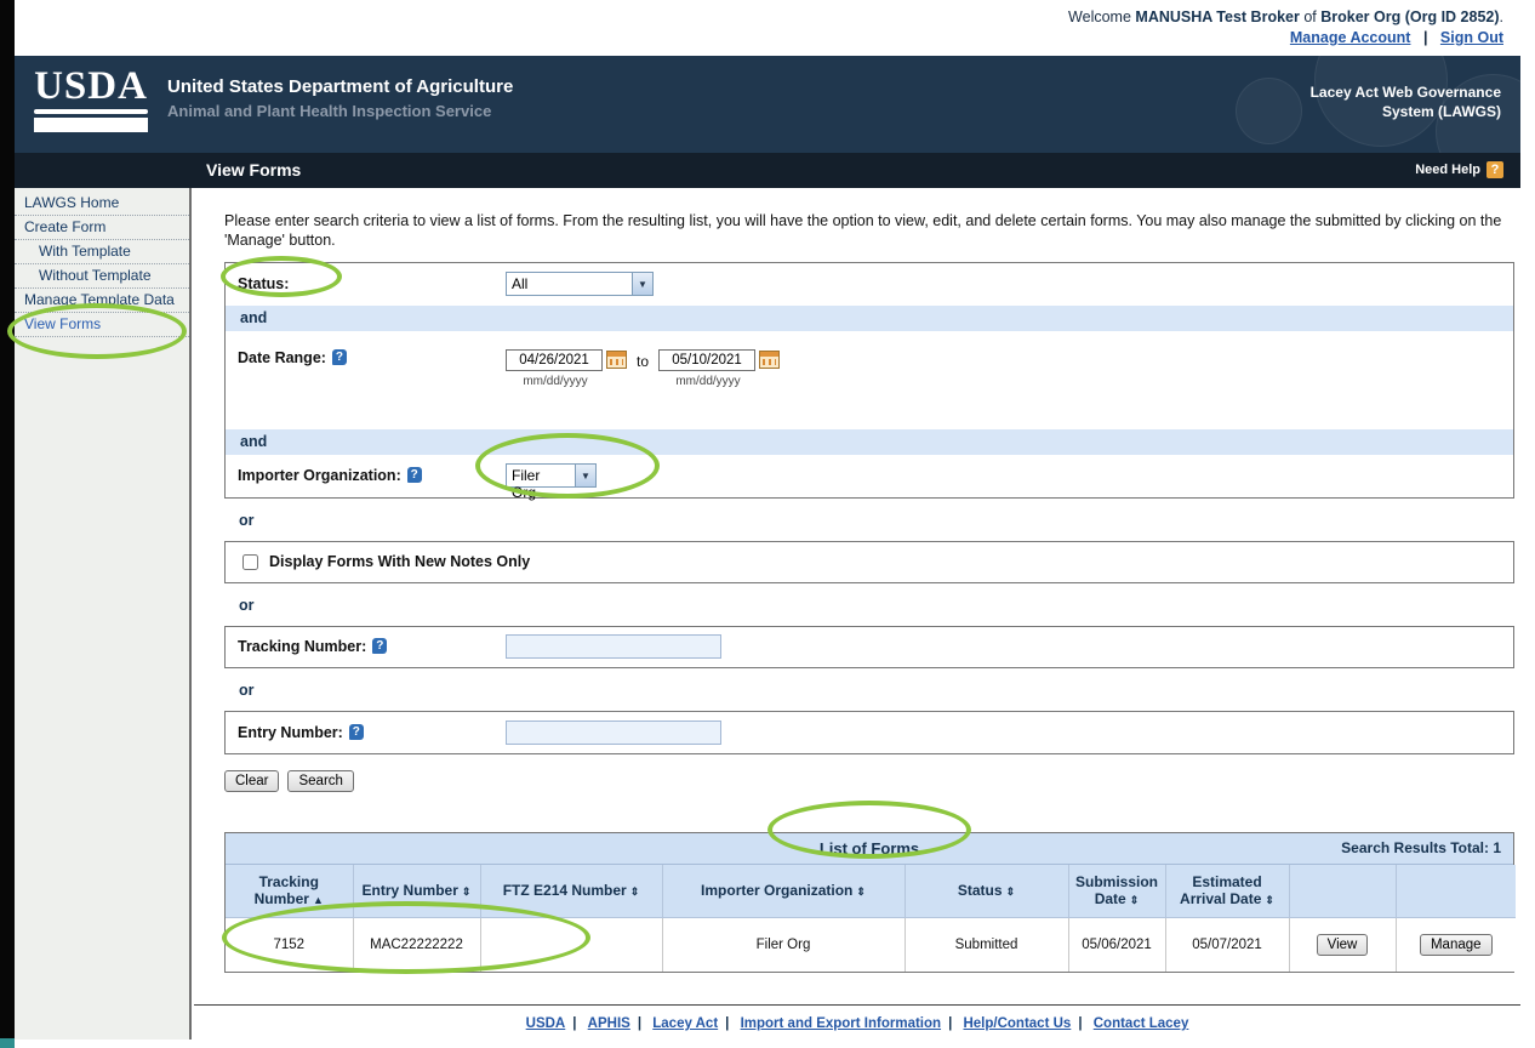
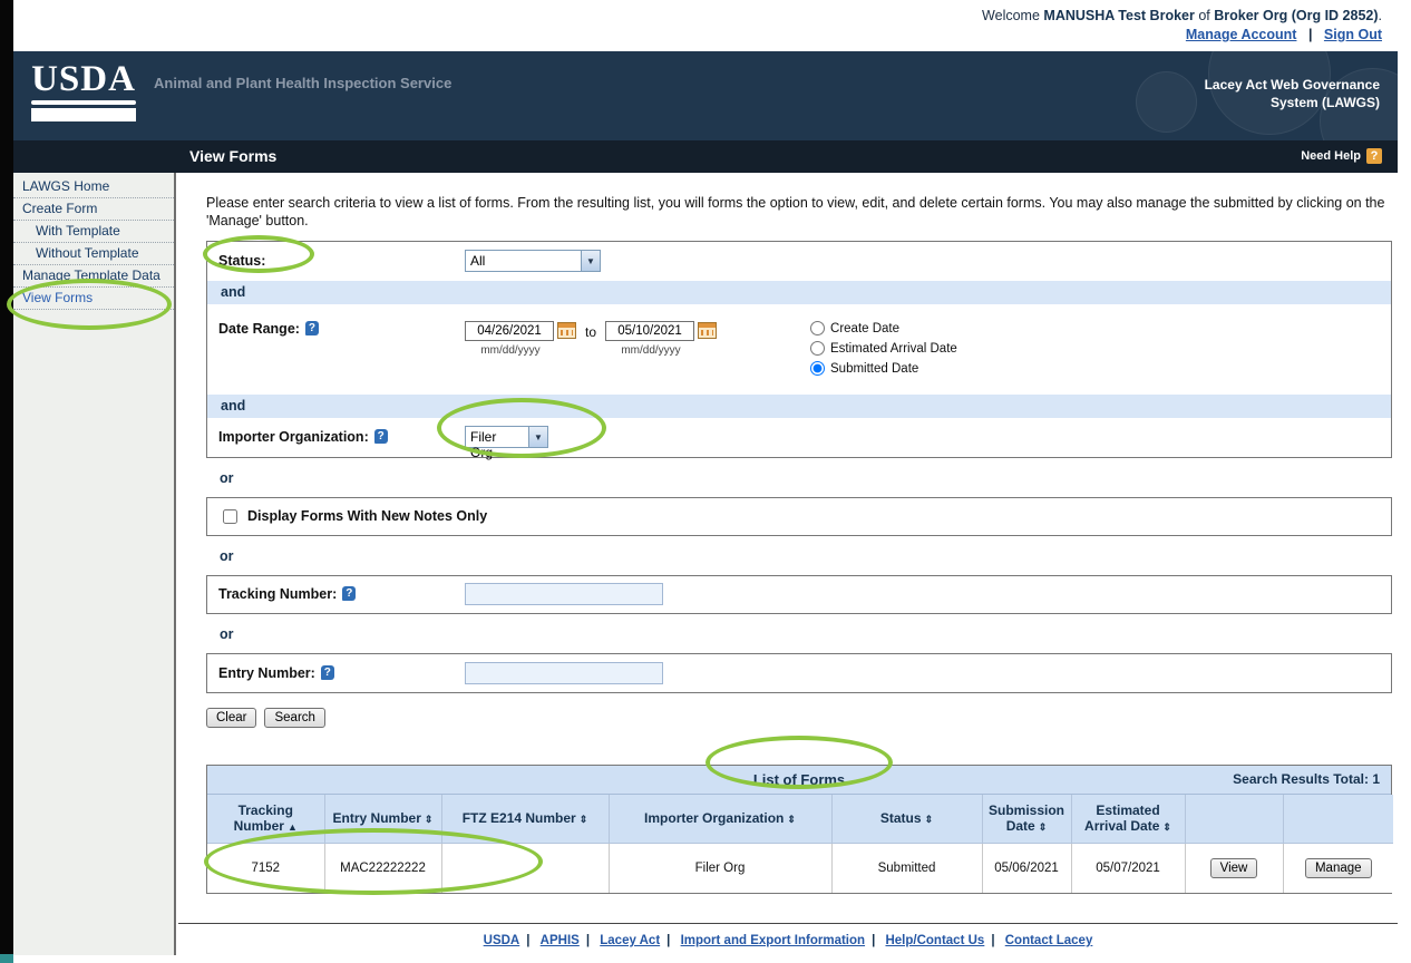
  Welcome MANUSHA Test Broker of Broker Org (Org ID 2852).
  Manage Account | Sign Out
  USDA
- United States Department of Agriculture
  Animal and Plant Health Inspection Service
  Lacey Act Web Governance
  System (LAWGS)
  View Forms
  Need Help
  ?
  LAWGS Home
  Create Form
  With Template
  Without Template
  Manage Template Data
  View Forms
- Please enter search criteria to view a list of forms. From the resulting list, you will have the option to view, edit, and delete certain forms. You may also manage the submitted by clicking on the 'Manage' button.
+ Please enter search criteria to view a list of forms. From the resulting list, you will forms the option to view, edit, and delete certain forms. You may also manage the submitted by clicking on the 'Manage' button.
  Status:
  All
  ▼
  and
  Date Range: ?
  04/26/2021
  mm/dd/yyyy
  to
  05/10/2021
  mm/dd/yyyy
+ Create Date
+ Estimated Arrival Date
+ Submitted Date
  and
  Importer Organization: ?
  Filer Org
  ▼
  or
  Display Forms With New Notes Only
  or
  Tracking Number: ?
  or
  Entry Number: ?
  Clear
  Search
  List of Forms
  Search Results Total: 1
  Tracking Number ▲	Entry Number ⇕	FTZ E214 Number ⇕	Importer Organization ⇕	Status ⇕	Submission Date ⇕	Estimated Arrival Date ⇕
  7152	MAC22222222		Filer Org	Submitted	05/06/2021	05/07/2021	View	Manage
  USDA | APHIS | Lacey Act | Import and Export Information | Help/Contact Us | Contact Lacey
